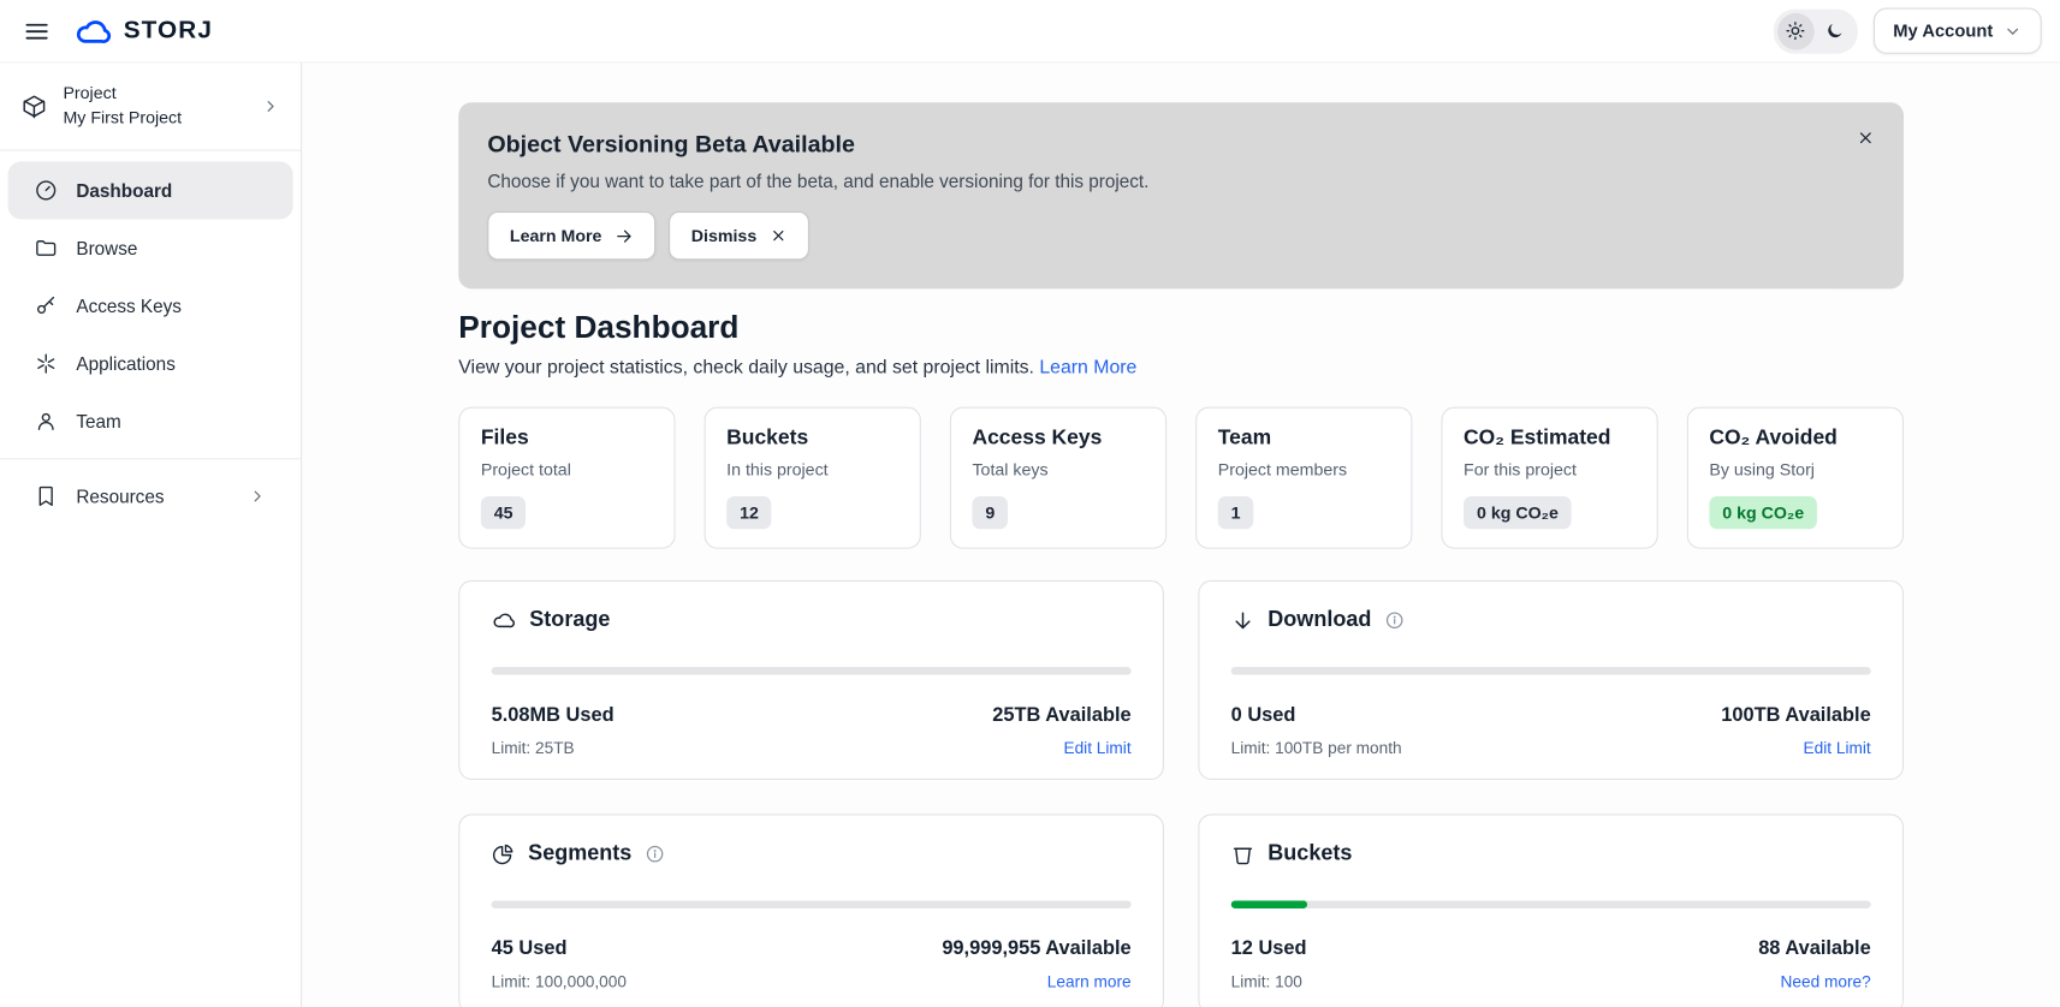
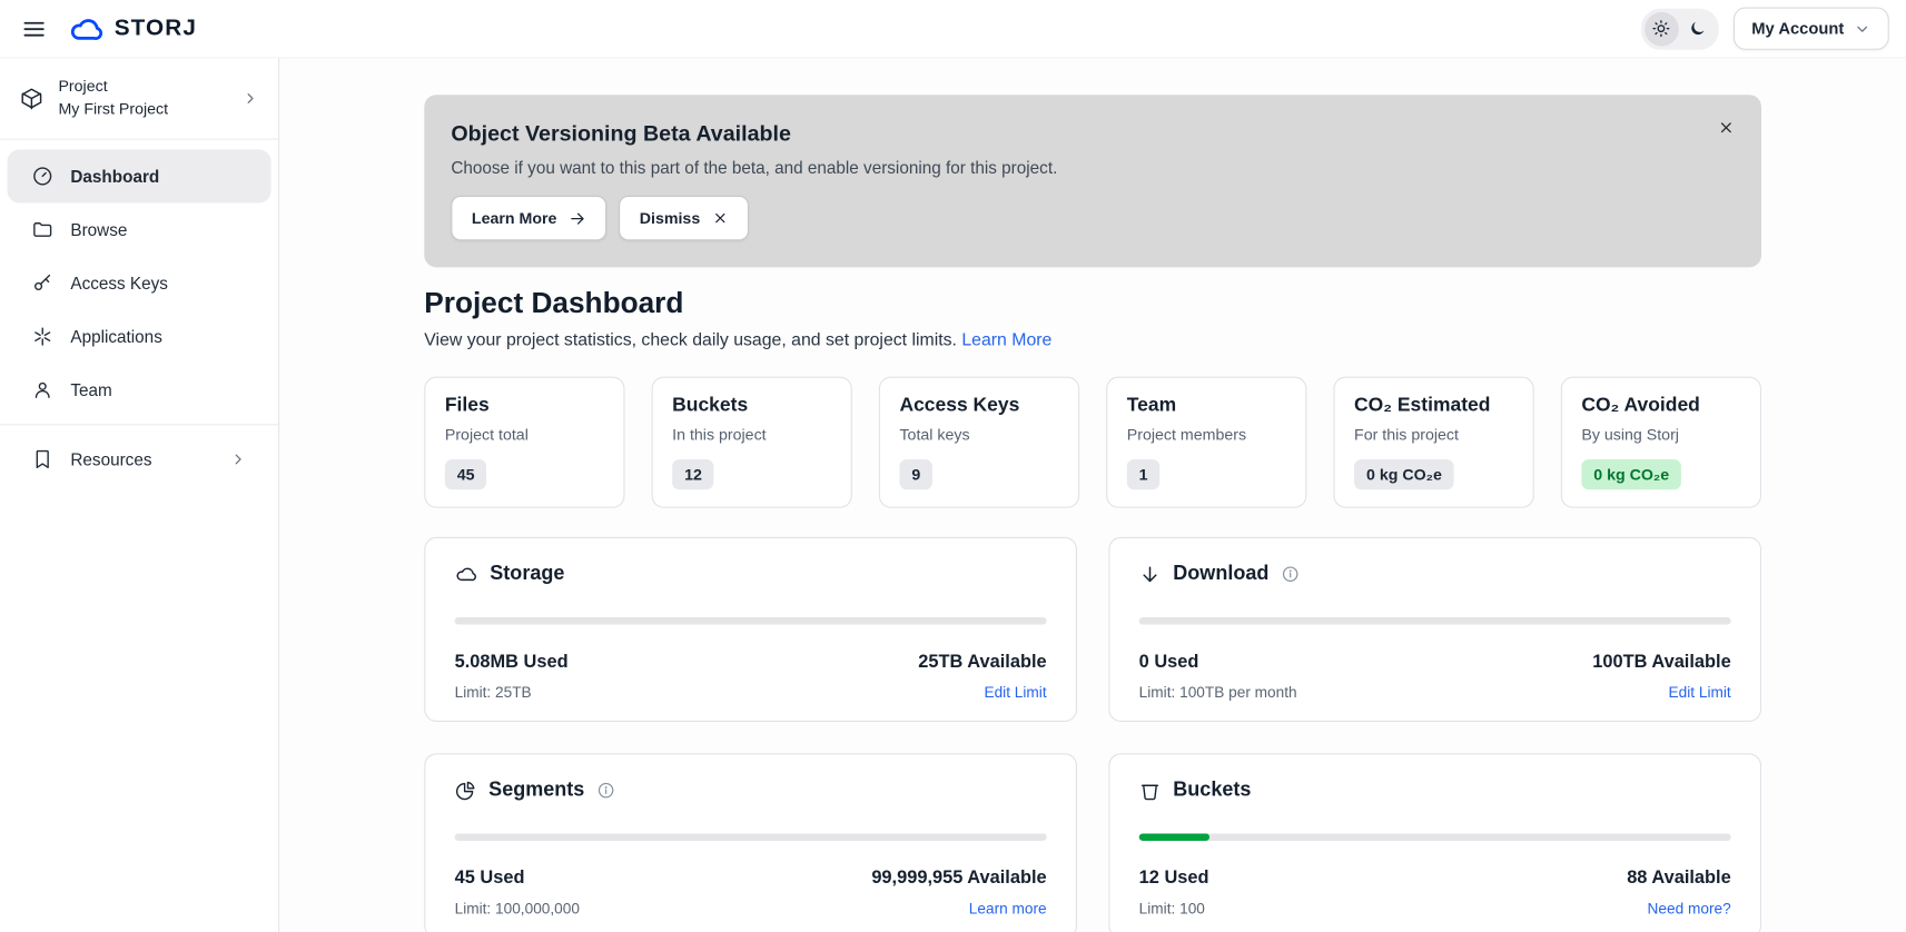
  STORJ
  My Account
  Project
  My First Project
  Dashboard
  Browse
  Access Keys
  Applications
  Team
  Resources
  Object Versioning Beta Available
- Choose if you want to take part of the beta, and enable versioning for this project.
+ Choose if you want to this part of the beta, and enable versioning for this project.
  Learn More
  Dismiss
  Project Dashboard
  View your project statistics, check daily usage, and set project limits. Learn More
  Files
  Project total
  45
  Buckets
  In this project
  12
  Access Keys
  Total keys
  9
  Team
  Project members
  1
  CO₂ Estimated
  For this project
  0 kg CO₂e
  CO₂ Avoided
  By using Storj
  0 kg CO₂e
  Storage
  5.08MB Used
  25TB Available
  Limit: 25TB
  Edit Limit
  Download
  0 Used
  100TB Available
  Limit: 100TB per month
  Edit Limit
  Segments
  45 Used
  99,999,955 Available
  Limit: 100,000,000
  Learn more
  Buckets
  12 Used
  88 Available
  Limit: 100
  Need more?
